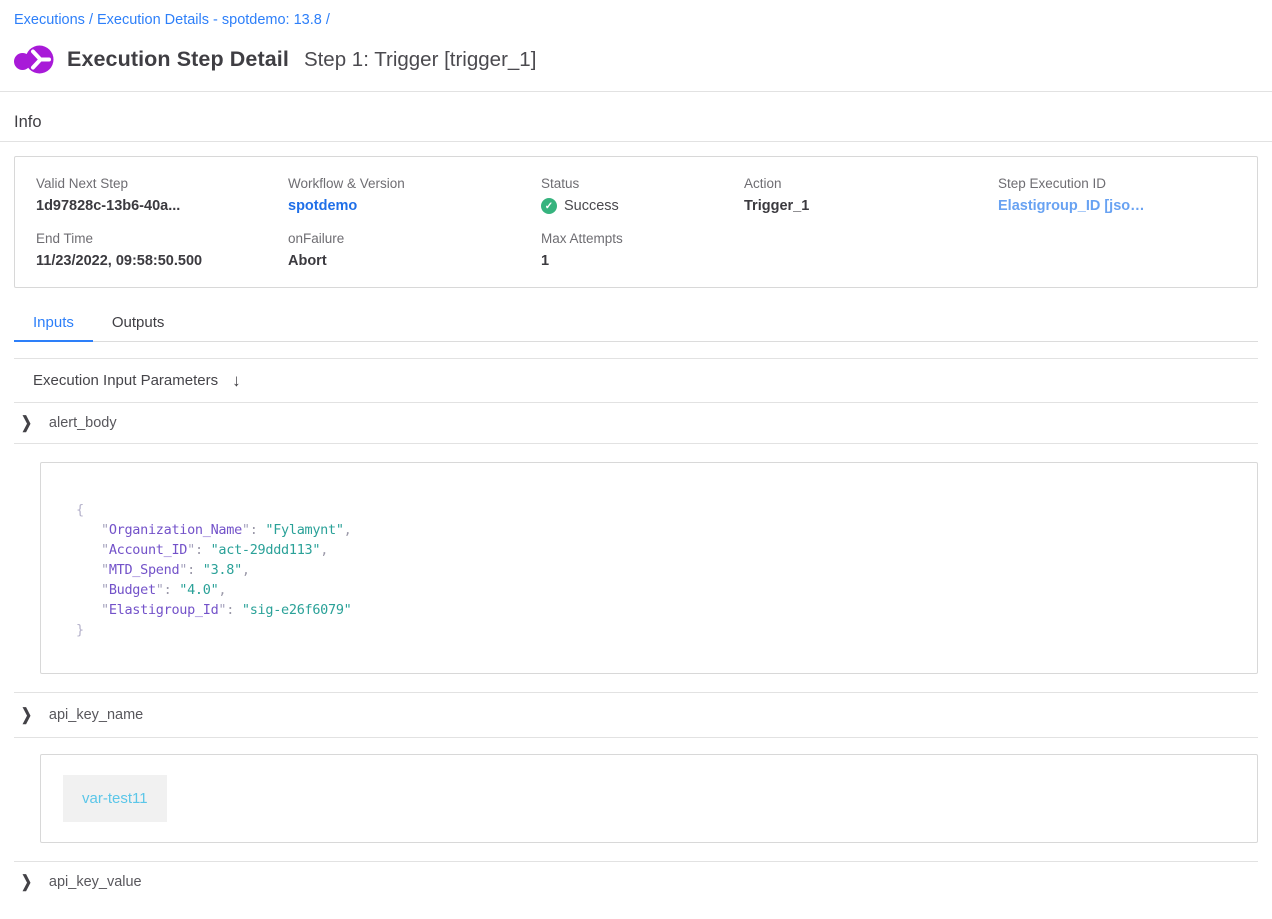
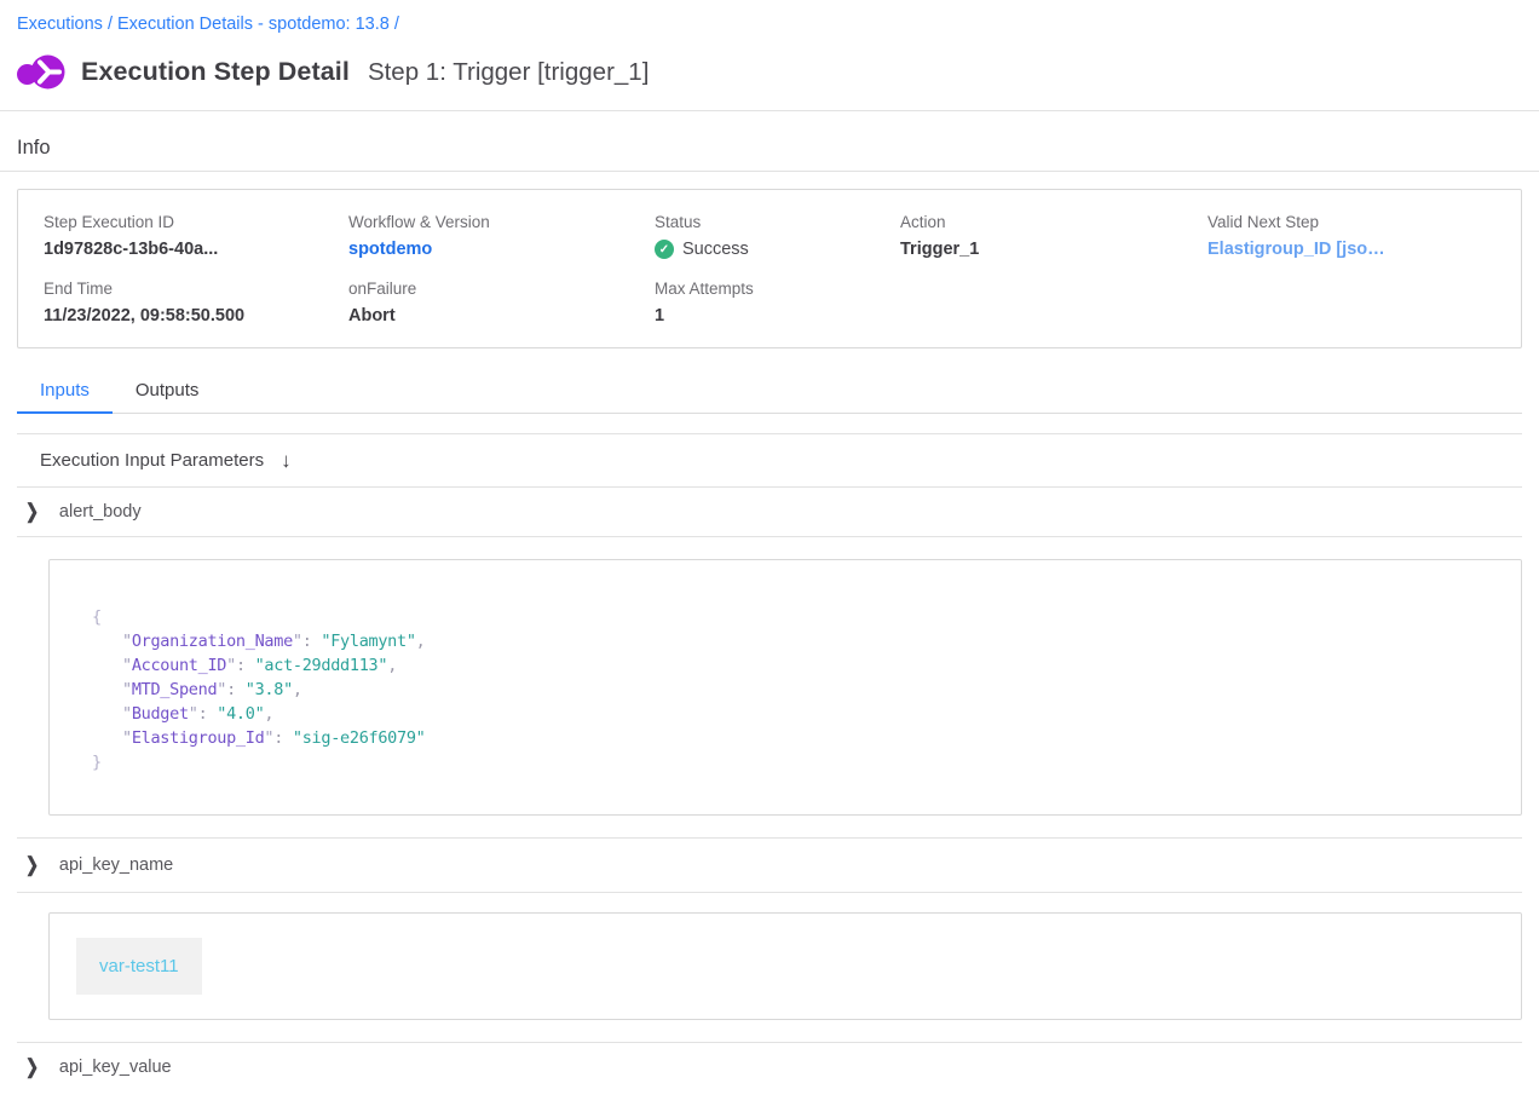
  Executions / Execution Details - spotdemo: 13.8 /
  Execution Step Detail
  Step 1: Trigger [trigger_1]
  Info
- Valid Next Step
+ Step Execution ID
  1d97828c-13b6-40a...
  Workflow & Version
  spotdemo
  Status
  ✓
  Success
  Action
  Trigger_1
- Step Execution ID
+ Valid Next Step
  Elastigroup_ID [jso…
  End Time
  11/23/2022, 09:58:50.500
  onFailure
  Abort
  Max Attempts
  1
  Inputs
  Outputs
  Execution Input Parameters
  ↓
  ❯
  alert_body
  {
  "Organization_Name": "Fylamynt",
  "Account_ID": "act-29ddd113",
  "MTD_Spend": "3.8",
  "Budget": "4.0",
  "Elastigroup_Id": "sig-e26f6079"
  }
  ❯
  api_key_name
  var-test11
  ❯
  api_key_value
